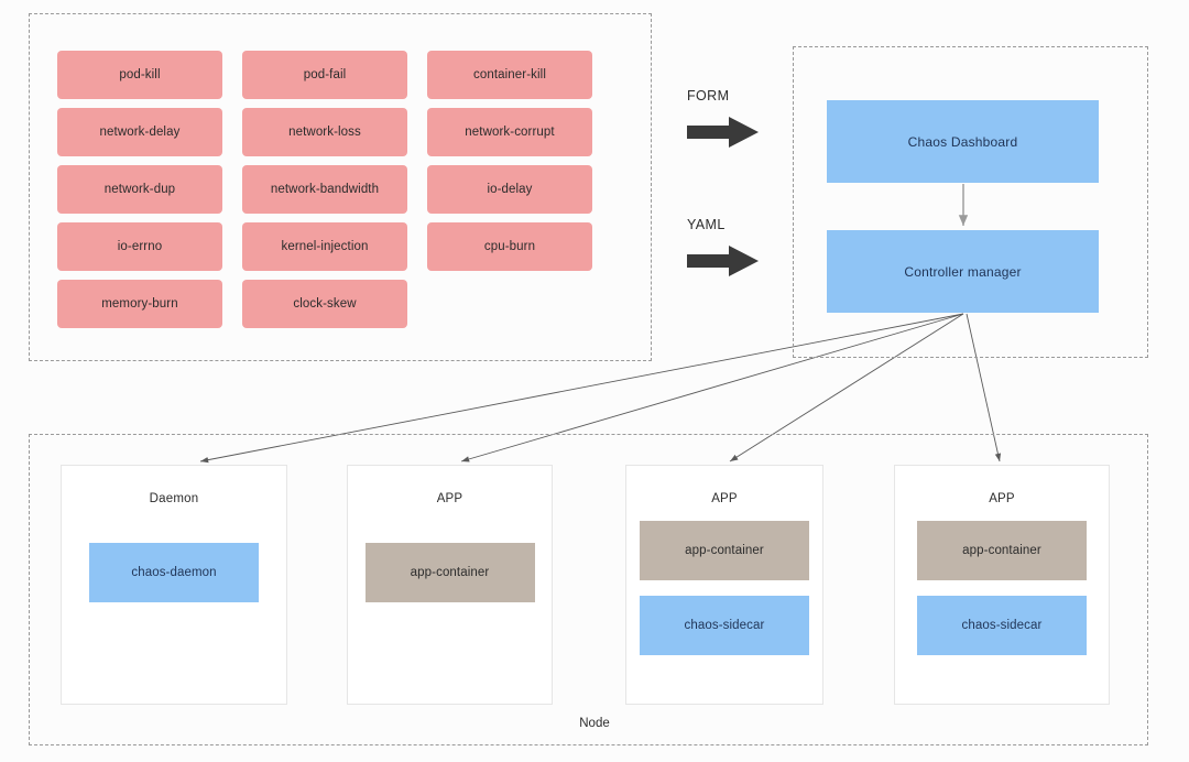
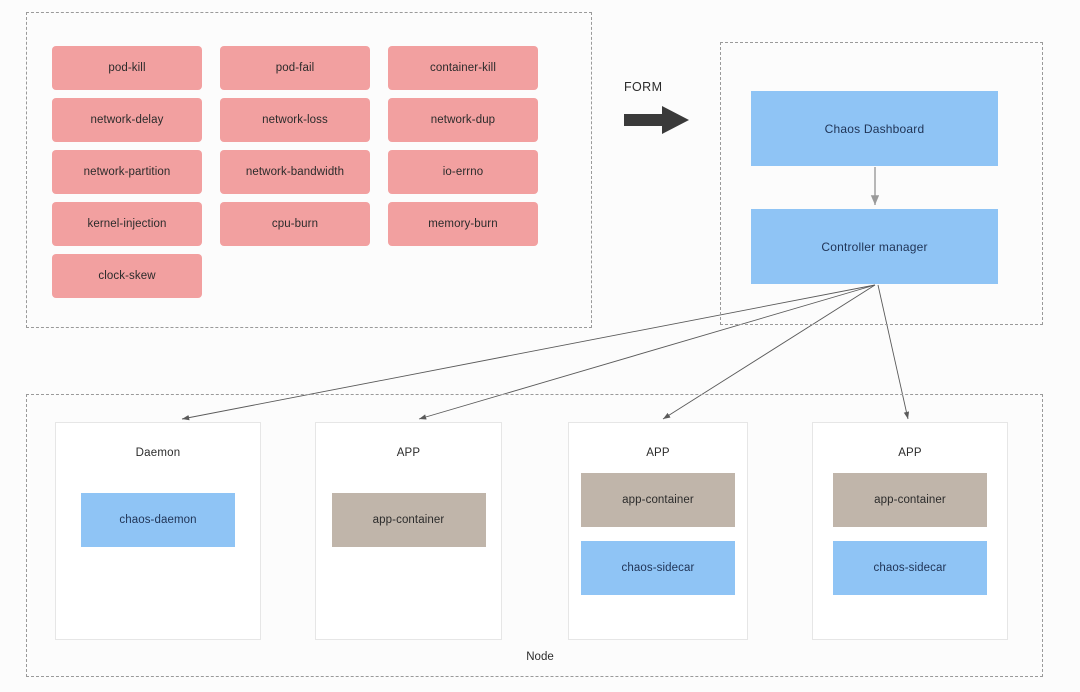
  pod-kill
  pod-fail
  container-kill
  network-delay
  network-loss
- network-corrupt
  network-dup
+ network-partition
  network-bandwidth
- io-delay
  io-errno
  kernel-injection
  cpu-burn
  memory-burn
  clock-skew
  FORM
- YAML
  Chaos Dashboard
  Controller manager
  Daemon
  chaos-daemon
  APP
  app-container
  APP
  app-container
  chaos-sidecar
  APP
  app-container
  chaos-sidecar
  Node
